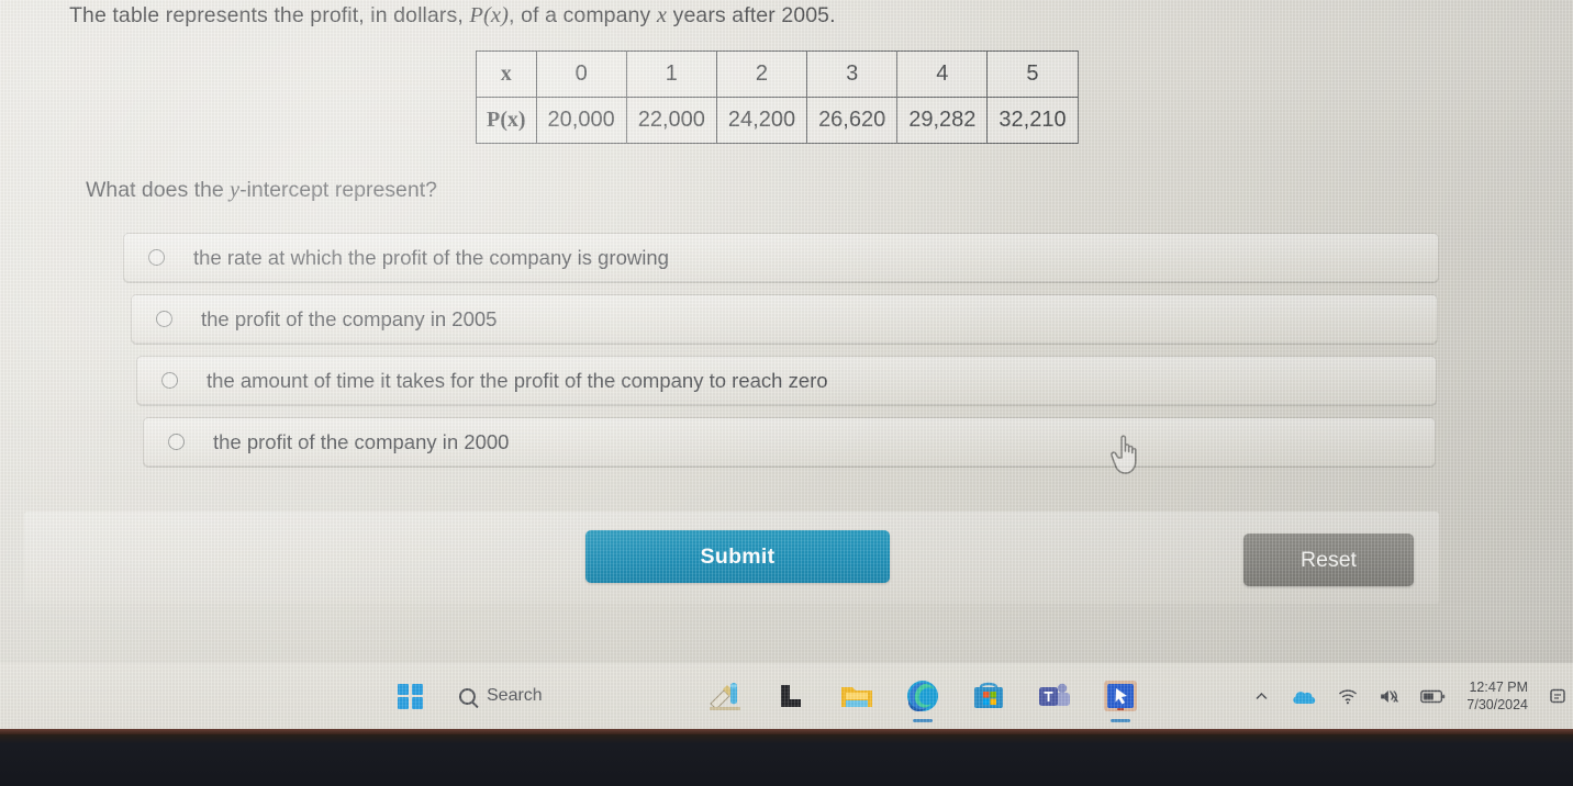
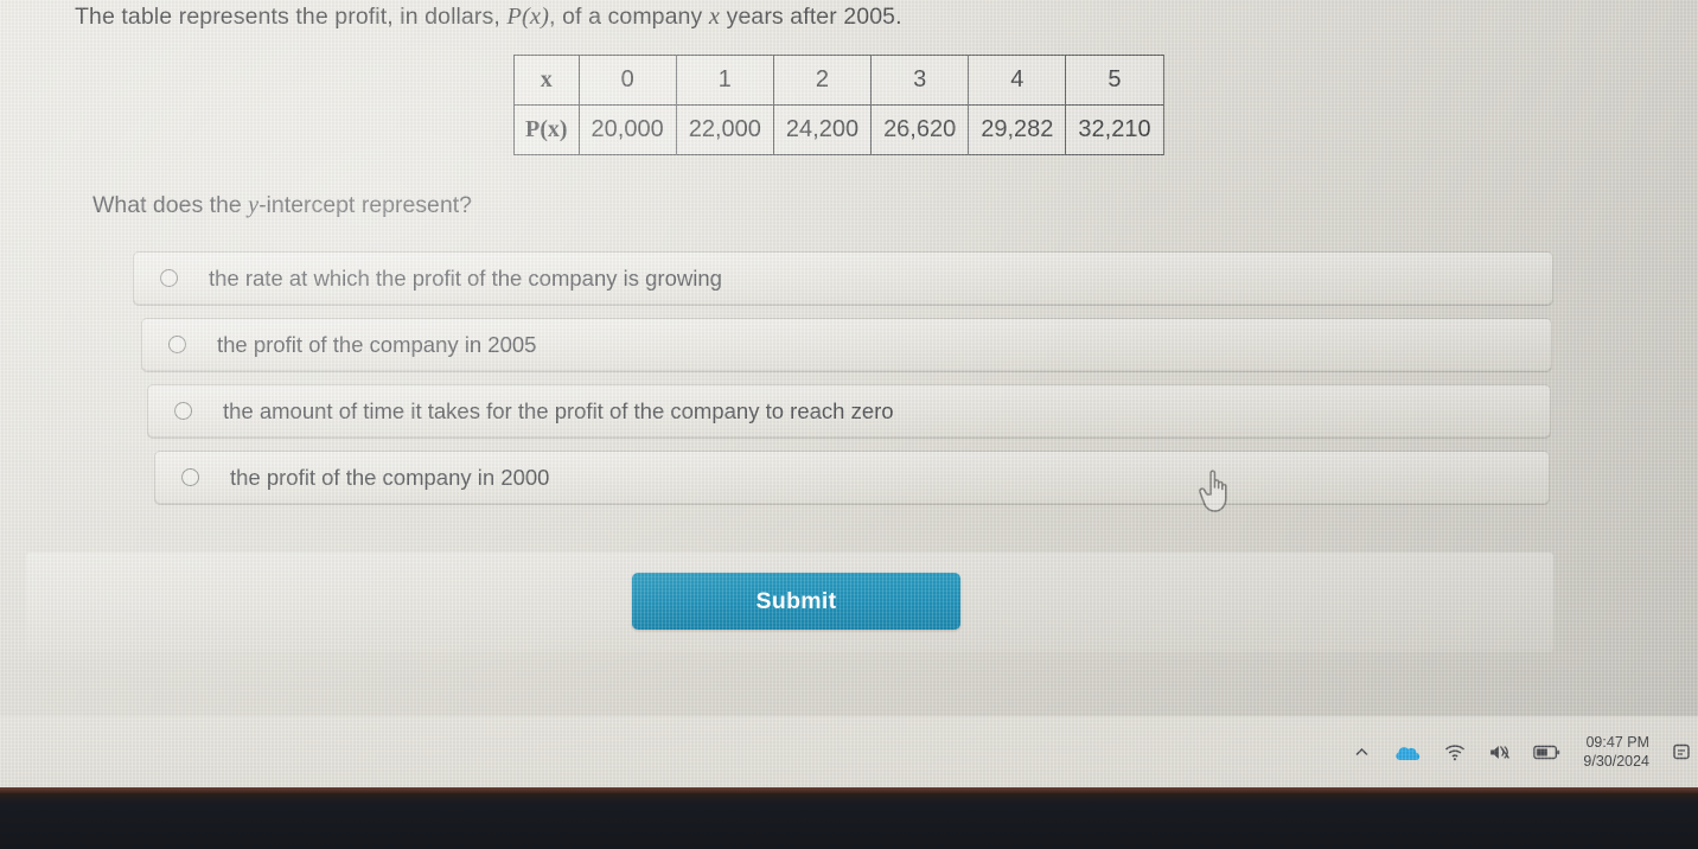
- Reset
- Search
- 12:47 PM
+ 09:47 PM
- 7/30/2024
+ 9/30/2024
